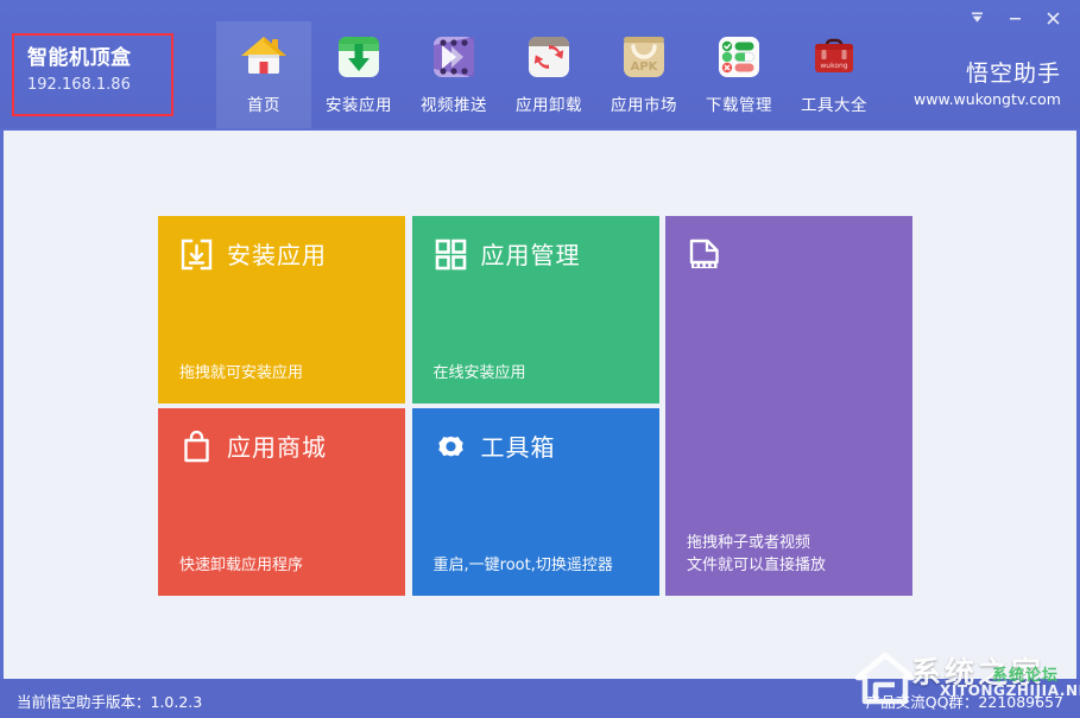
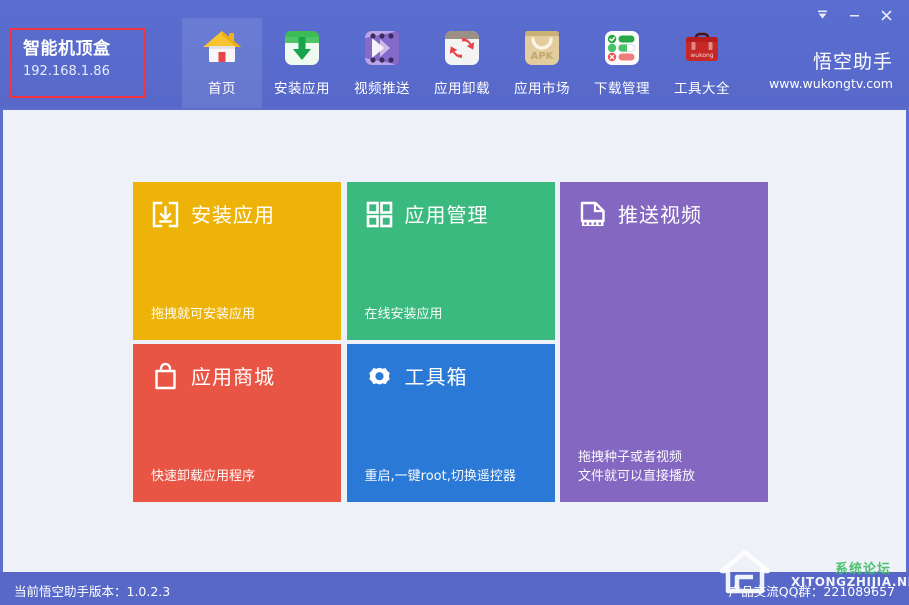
  智能机顶盒
  192.168.1.86
  首页
  安装应用
  视频推送
  应用卸载
  APK
  应用市场
  下载管理
  工具大全
  悟空助手
  www.wukongtv.com
  安装应用
  拖拽就可安装应用
  应用管理
  在线安装应用
+ 推送视频
  拖拽种子或者视频
  文件就可以直接播放
  应用商城
  快速卸载应用程序
  工具箱
  重启,一键root,切换遥控器
  当前悟空助手版本：1.0.2.3
  流QQ群：221089657
- 系统之家
  系统论坛
  XITONGZHIJIA.N
